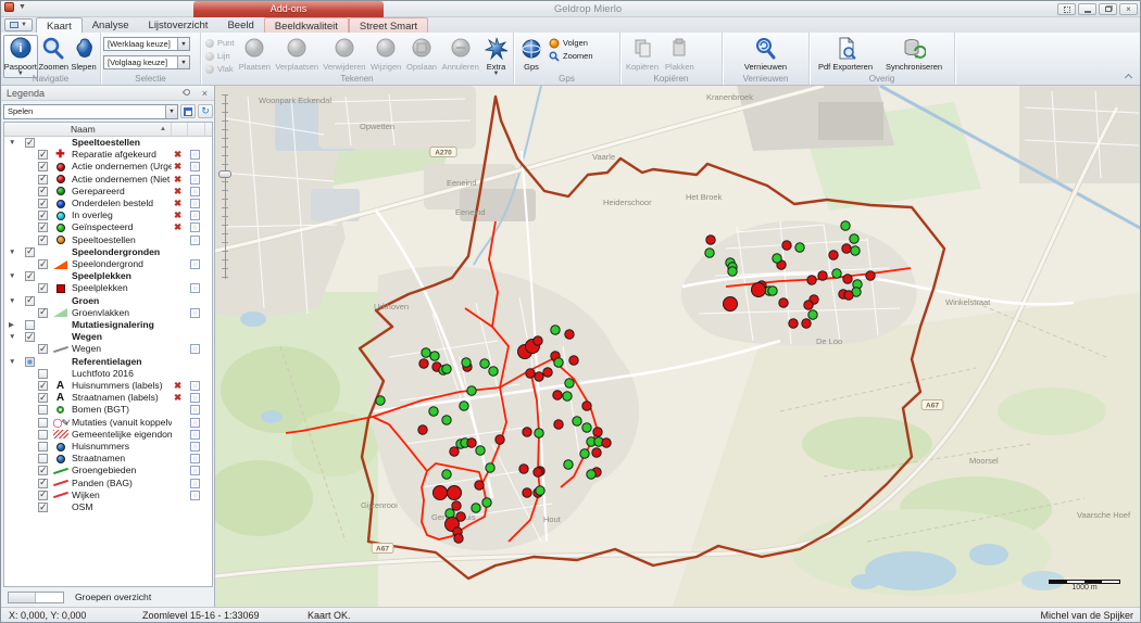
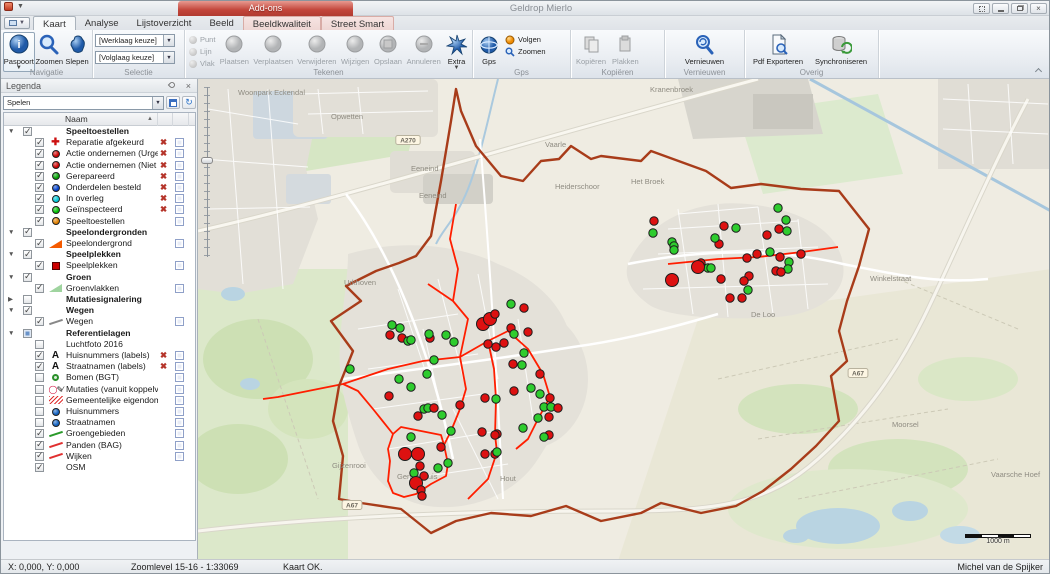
  Add-ons
  Geldrop Mierlo
  ×
  Kaart
  Analyse
  Lijstoverzicht
  Beeld
  Beeldkwaliteit
  Street Smart
  i
  Paspoort
  Zoomen
  Slepen
  Navigatie
  [Werklaag keuze]
  [Volglaag keuze]
  Selectie
  Punt
  Lijn
  Vlak
  Plaatsen
  Verplaatsen
  Verwijderen
  Wijzigen
  Opslaan
  Annuleren
  Extra
  Tekenen
  Gps
  Volgen
  Zoomen
  Gps
  Kopiëren
  Plakken
  Kopiëren
  Vernieuwen
  Vernieuwen
  Pdf Exporteren
  Synchroniseren
  Overig
  Legenda
  ×
  Spelen
  ↻
  Naam
  Speeltoestellen
  ✚
  Reparatie afgekeurd
  ✖
  Actie ondernemen (Urge
  ✖
  Actie ondernemen (Niet
  ✖
  Gerepareerd
  ✖
  Onderdelen besteld
  ✖
  In overleg
  ✖
  Geïnspecteerd
  ✖
  Speeltoestellen
  Speelondergronden
  Speelondergrond
  Speelplekken
  Speelplekken
  Groen
  Groenvlakken
  Mutatiesignalering
  Wegen
  Wegen
  Referentielagen
  Luchtfoto 2016
  A
  Huisnummers (labels)
  ✖
  A
  Straatnamen (labels)
  ✖
  Bomen (BGT)
  ◯✎∕
  Mutaties (vanuit koppelv
  Gemeentelijke eigendom
  Huisnummers
  Straatnamen
  Groengebieden
  Panden (BAG)
  Wijken
  OSM
- Groepen overzicht
  Woonpark Eckendal
  Opwetten
  Eeneind
  Eeneind
  Kranenbroek
  Vaarle
  Heiderschoor
  Het Broek
  Urkhoven
  Winkelstraat
  De Loo
  Hout
  Gijzenrooi
  Moorsel
  Vaarsche Hoef
  X: 0,000, Y: 0,000
  Zoomlevel 15-16 - 1:33069
  Kaart OK.
  Michel van de Spijker
